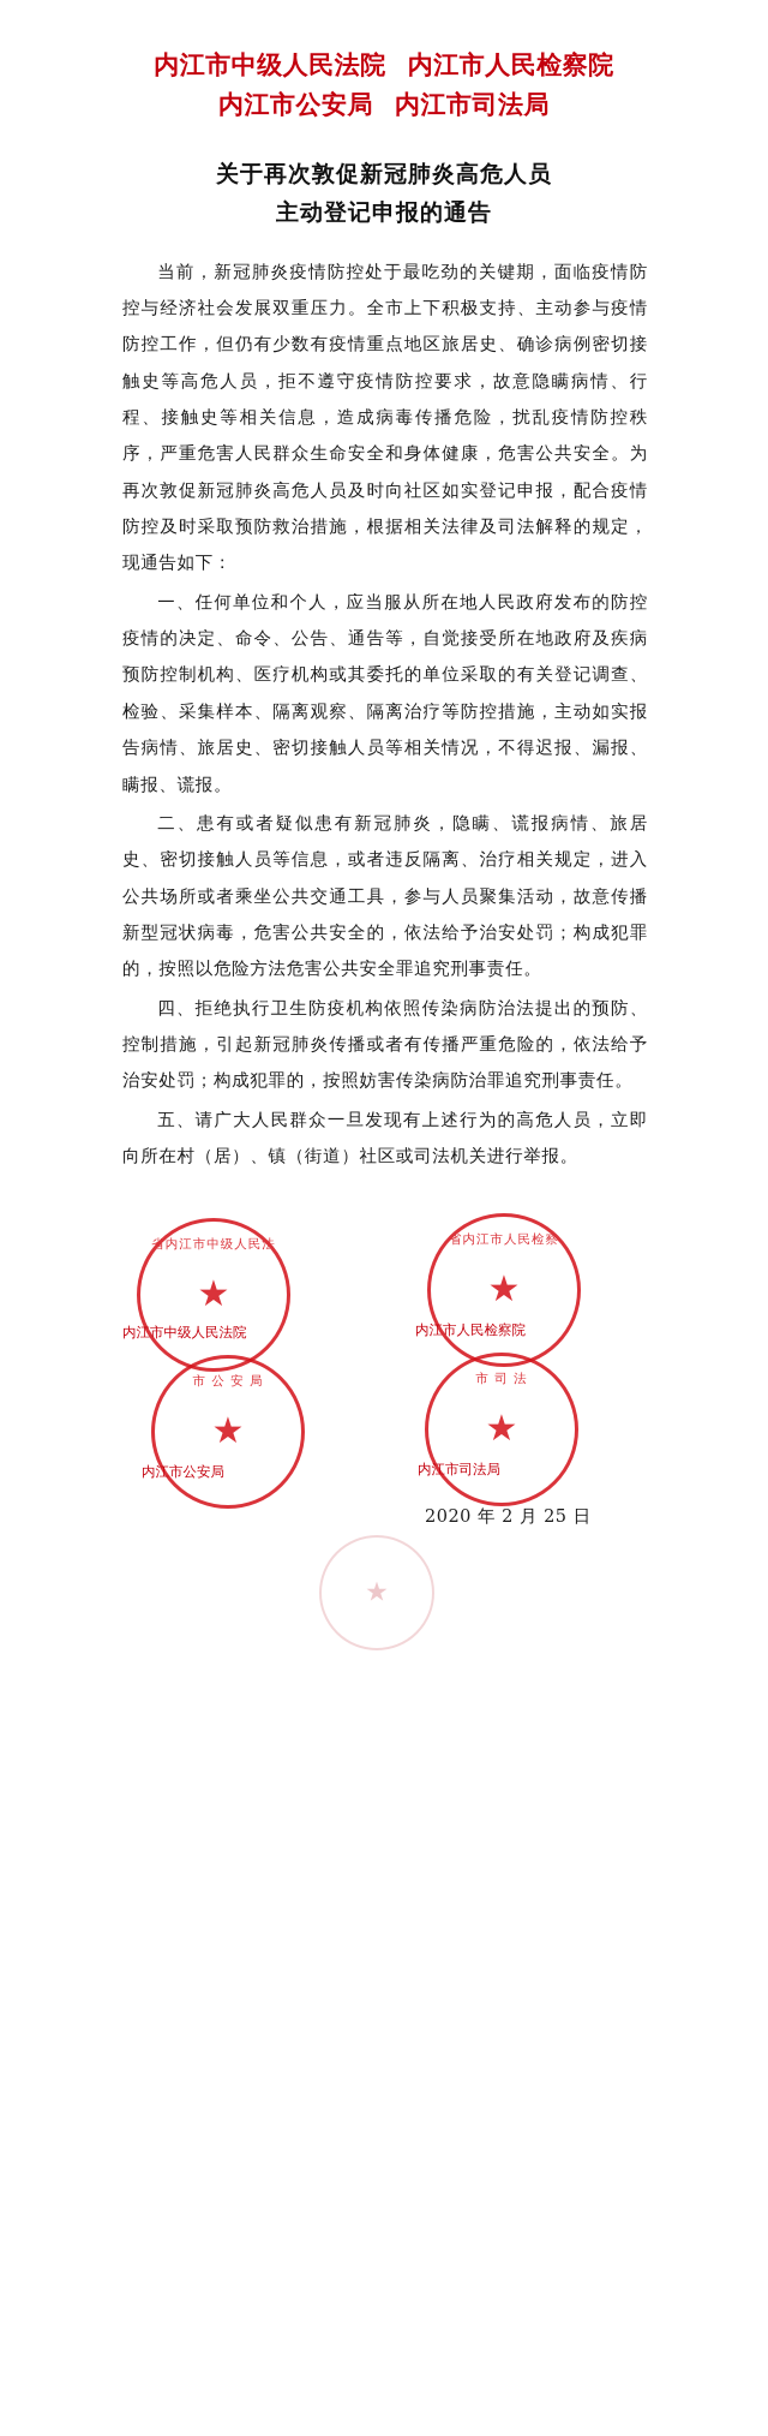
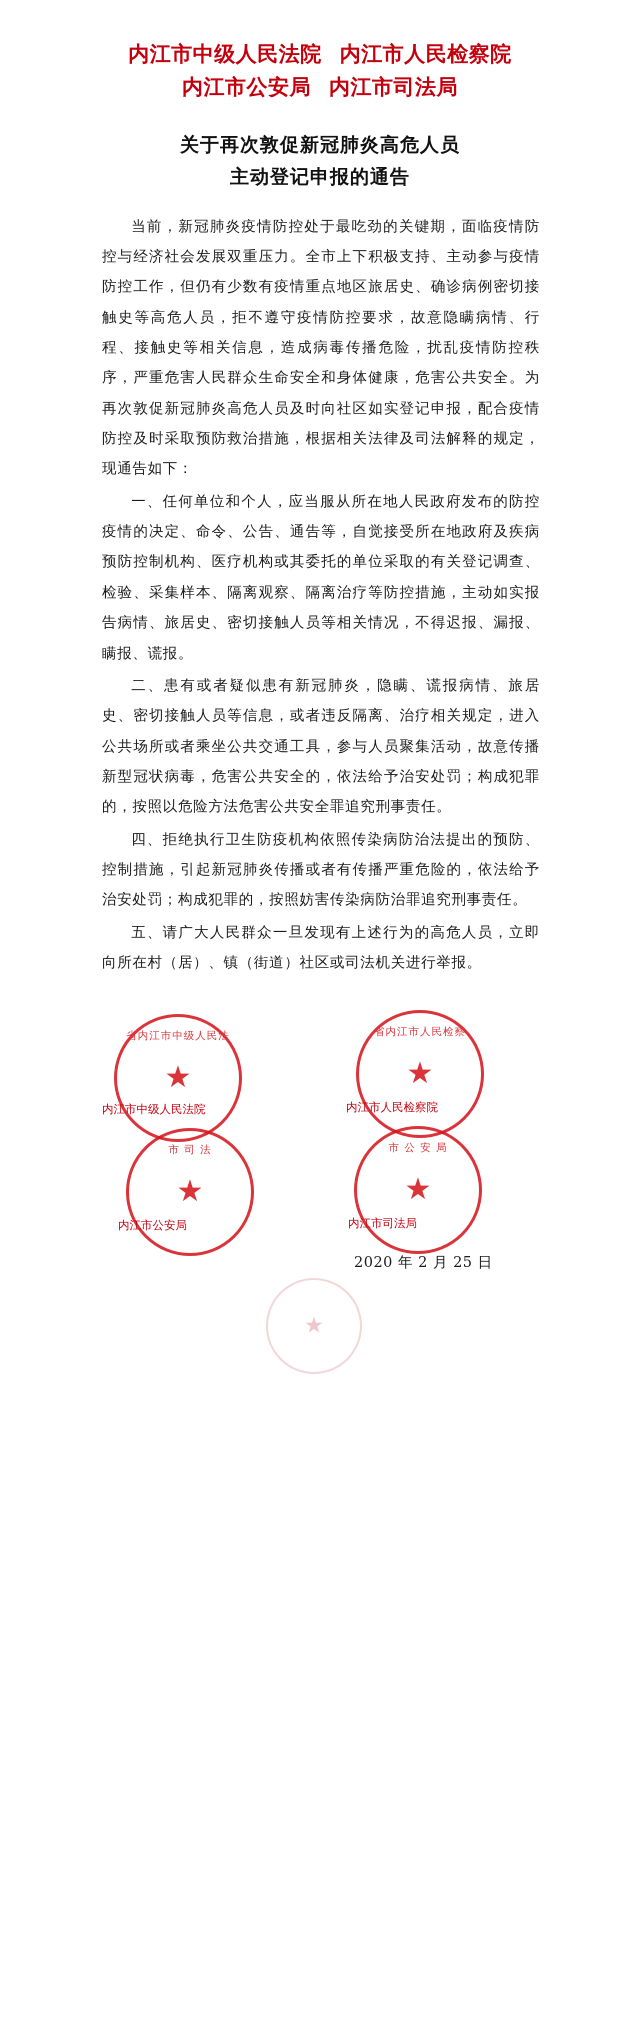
  内江市中级人民法院
  内江市人民检察院
  内江市公安局
  内江市司法局
  关于再次敦促新冠肺炎高危人员
  主动登记申报的通告
  当前，新冠肺炎疫情防控处于最吃劲的关键期，面临疫情防控与经济社会发展双重压力。全市上下积极支持、主动参与疫情防控工作，但仍有少数有疫情重点地区旅居史、确诊病例密切接触史等高危人员，拒不遵守疫情防控要求，故意隐瞒病情、行程、接触史等相关信息，造成病毒传播危险，扰乱疫情防控秩序，严重危害人民群众生命安全和身体健康，危害公共安全。为再次敦促新冠肺炎高危人员及时向社区如实登记申报，配合疫情防控及时采取预防救治措施，根据相关法律及司法解释的规定，现通告如下：
  一、任何单位和个人，应当服从所在地人民政府发布的防控疫情的决定、命令、公告、通告等，自觉接受所在地政府及疾病预防控制机构、医疗机构或其委托的单位采取的有关登记调查、检验、采集样本、隔离观察、隔离治疗等防控措施，主动如实报告病情、旅居史、密切接触人员等相关情况，不得迟报、漏报、瞒报、谎报。
  二、患有或者疑似患有新冠肺炎，隐瞒、谎报病情、旅居史、密切接触人员等信息，或者违反隔离、治疗相关规定，进入公共场所或者乘坐公共交通工具，参与人员聚集活动，故意传播新型冠状病毒，危害公共安全的，依法给予治安处罚；构成犯罪的，按照以危险方法危害公共安全罪追究刑事责任。
  四、拒绝执行卫生防疫机构依照传染病防治法提出的预防、控制措施，引起新冠肺炎传播或者有传播严重危险的，依法给予治安处罚；构成犯罪的，按照妨害传染病防治罪追究刑事责任。
  五、请广大人民群众一旦发现有上述行为的高危人员，立即向所在村（居）、镇（街道）社区或司法机关进行举报。
  省内江市中级人民法
  ★
  省内江市人民检察
  ★
- 市 公 安 局
+ 市 司 法
  ★
- 市 司 法
+ 市 公 安 局
  ★
  内江市中级人民法院
  内江市人民检察院
  内江市公安局
  内江市司法局
  2020 年 2 月 25 日
  ★
